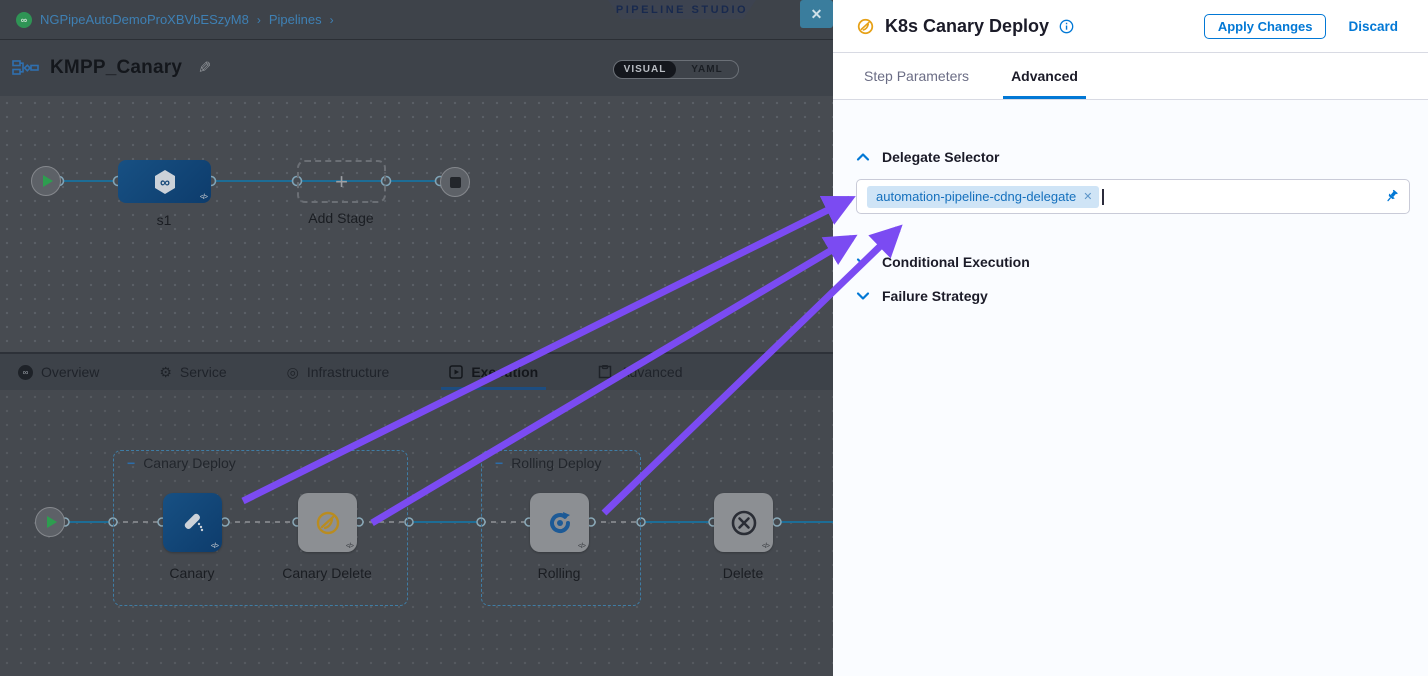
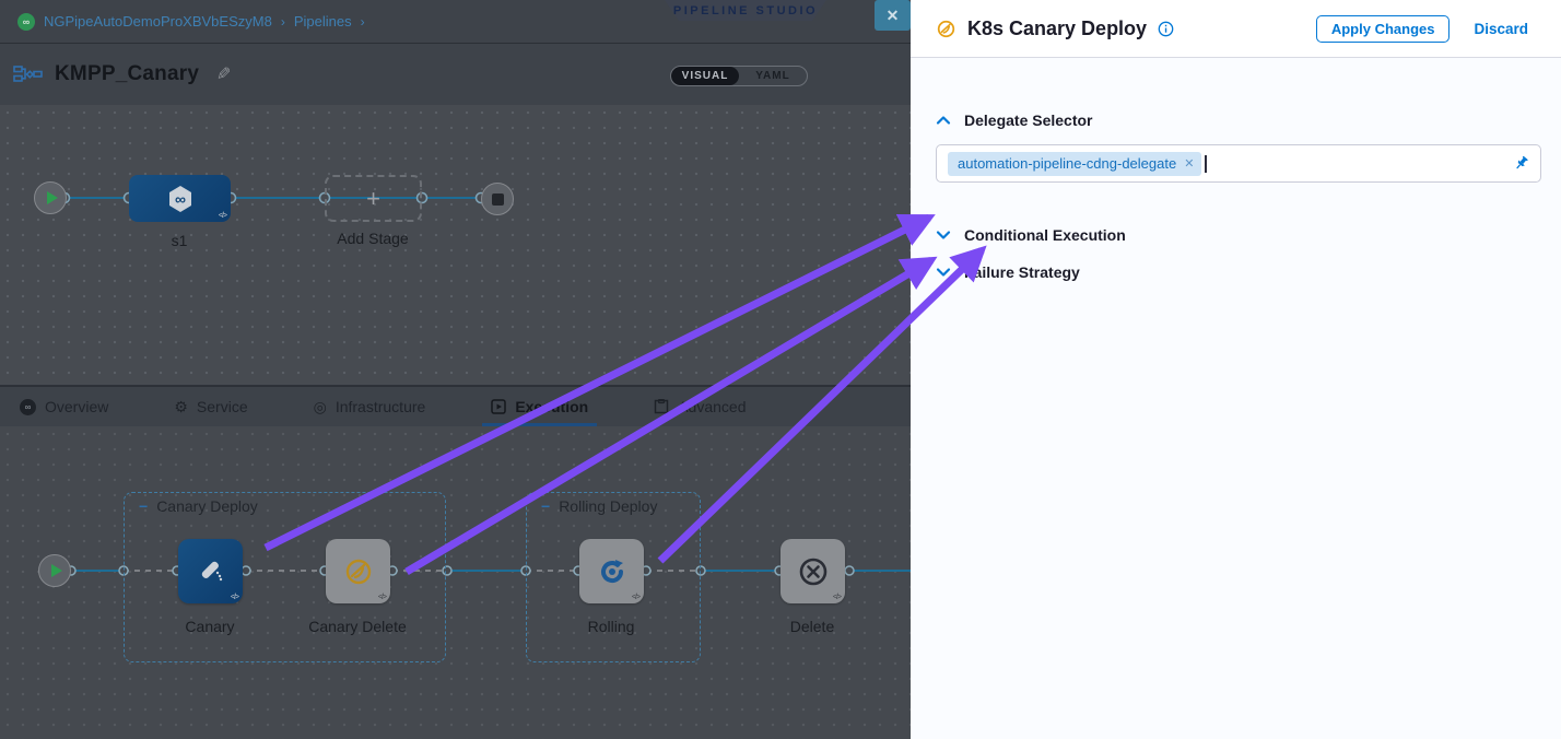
  ∞
  NGPipeAutoDemoProXBVbESzyM8
  ›
  Pipelines
  ›
  PIPELINE STUDIO
  KMPP_Canary
  VISUAL
  YAML
  ∞
  s1
  +
  Add Stage
  ∞
  Overview
  ⚙
  Service
  ◎
  Infrastructure
  Exetion
  dvanced
  −
  Canary Deploy
  Canary
  Canary Delete
  −
  Rolling Deploy
  Rolling
  Delete
  ✕
  K8s Canary Deploy
  Apply Changes
  Discard
- Step Parameters
- Advanced
  Delegate Selector
  automation-pipeline-cdng-delegate
  ✕
  Conditional Execution
  Failure Strategy
